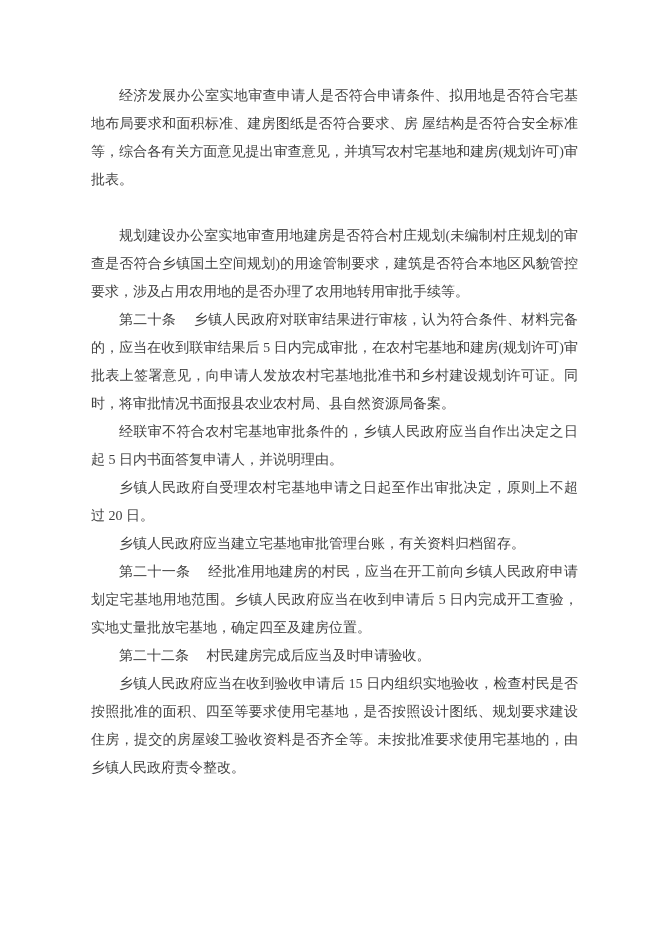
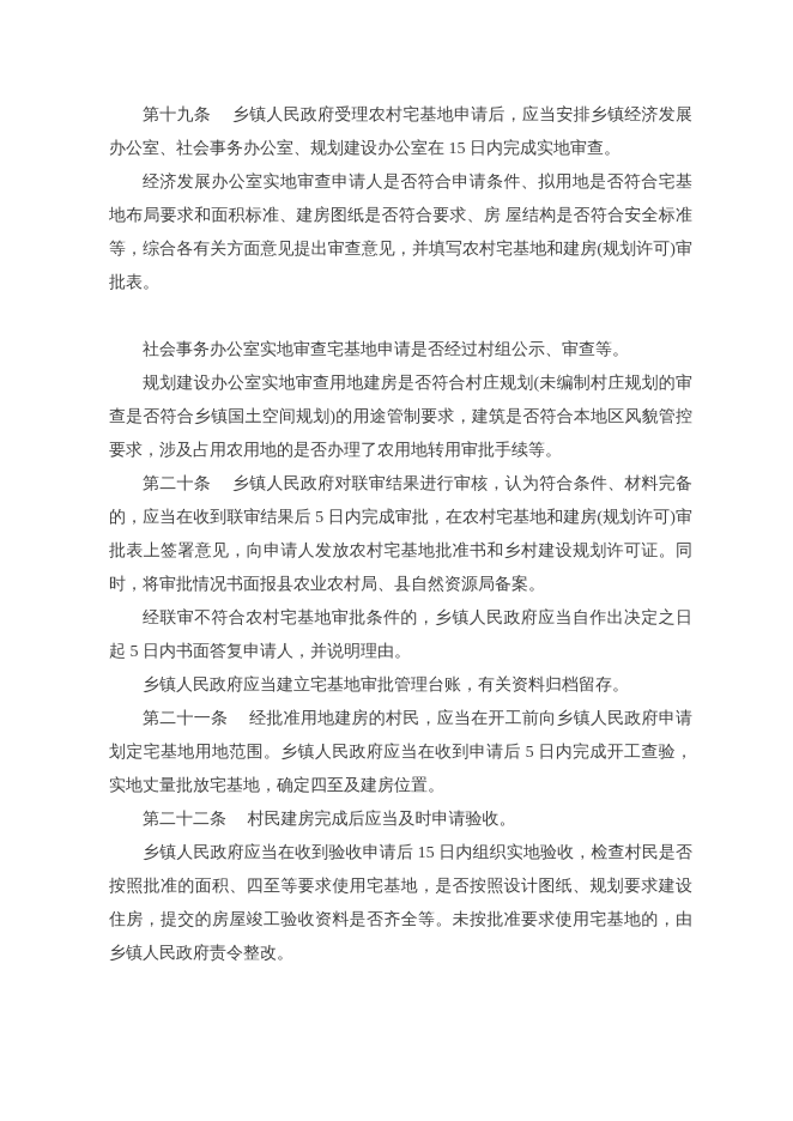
+ 第十九条 乡镇人民政府受理农村宅基地申请后，应当安排乡镇经济发展办公室、社会事务办公室、规划建设办公室在 15 日内完成实地审查。
  经济发展办公室实地审查申请人是否符合申请条件、拟用地是否符合宅基地布局要求和面积标准、建房图纸是否符合要求、房 屋结构是否符合安全标准等，综合各有关方面意见提出审查意见，并填写农村宅基地和建房(规划许可)审批表。
+ 社会事务办公室实地审查宅基地申请是否经过村组公示、审查等。
  规划建设办公室实地审查用地建房是否符合村庄规划(未编制村庄规划的审查是否符合乡镇国土空间规划)的用途管制要求，建筑是否符合本地区风貌管控要求，涉及占用农用地的是否办理了农用地转用审批手续等。
  第二十条 乡镇人民政府对联审结果进行审核，认为符合条件、材料完备的，应当在收到联审结果后 5 日内完成审批，在农村宅基地和建房(规划许可)审批表上签署意见，向申请人发放农村宅基地批准书和乡村建设规划许可证。同时，将审批情况书面报县农业农村局、县自然资源局备案。
  经联审不符合农村宅基地审批条件的，乡镇人民政府应当自作出决定之日起 5 日内书面答复申请人，并说明理由。
- 乡镇人民政府自受理农村宅基地申请之日起至作出审批决定，原则上不超过 20 日。
  乡镇人民政府应当建立宅基地审批管理台账，有关资料归档留存。
  第二十一条 经批准用地建房的村民，应当在开工前向乡镇人民政府申请划定宅基地用地范围。乡镇人民政府应当在收到申请后 5 日内完成开工查验，实地丈量批放宅基地，确定四至及建房位置。
  第二十二条 村民建房完成后应当及时申请验收。
  乡镇人民政府应当在收到验收申请后 15 日内组织实地验收，检查村民是否按照批准的面积、四至等要求使用宅基地，是否按照设计图纸、规划要求建设住房，提交的房屋竣工验收资料是否齐全等。未按批准要求使用宅基地的，由乡镇人民政府责令整改。
